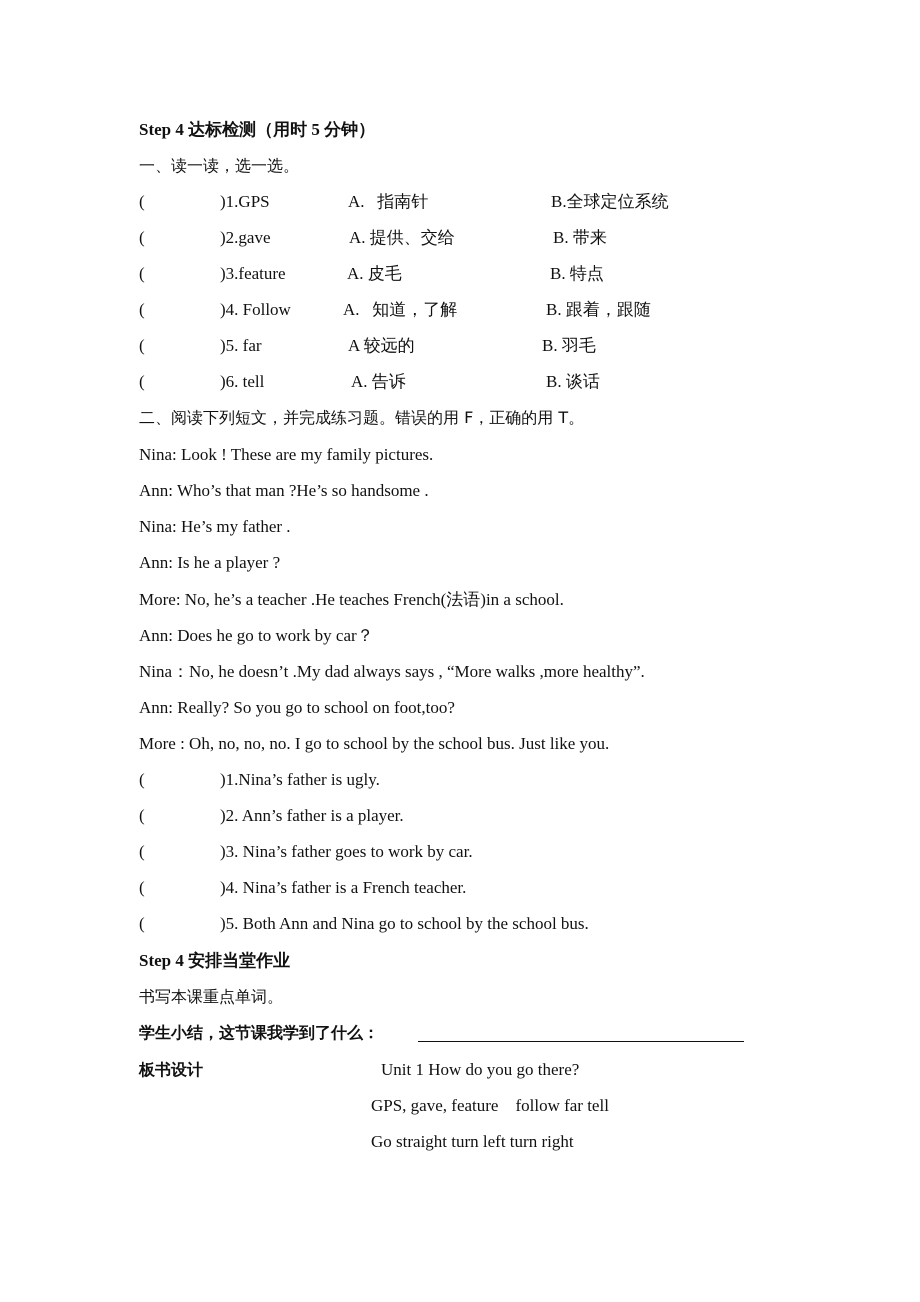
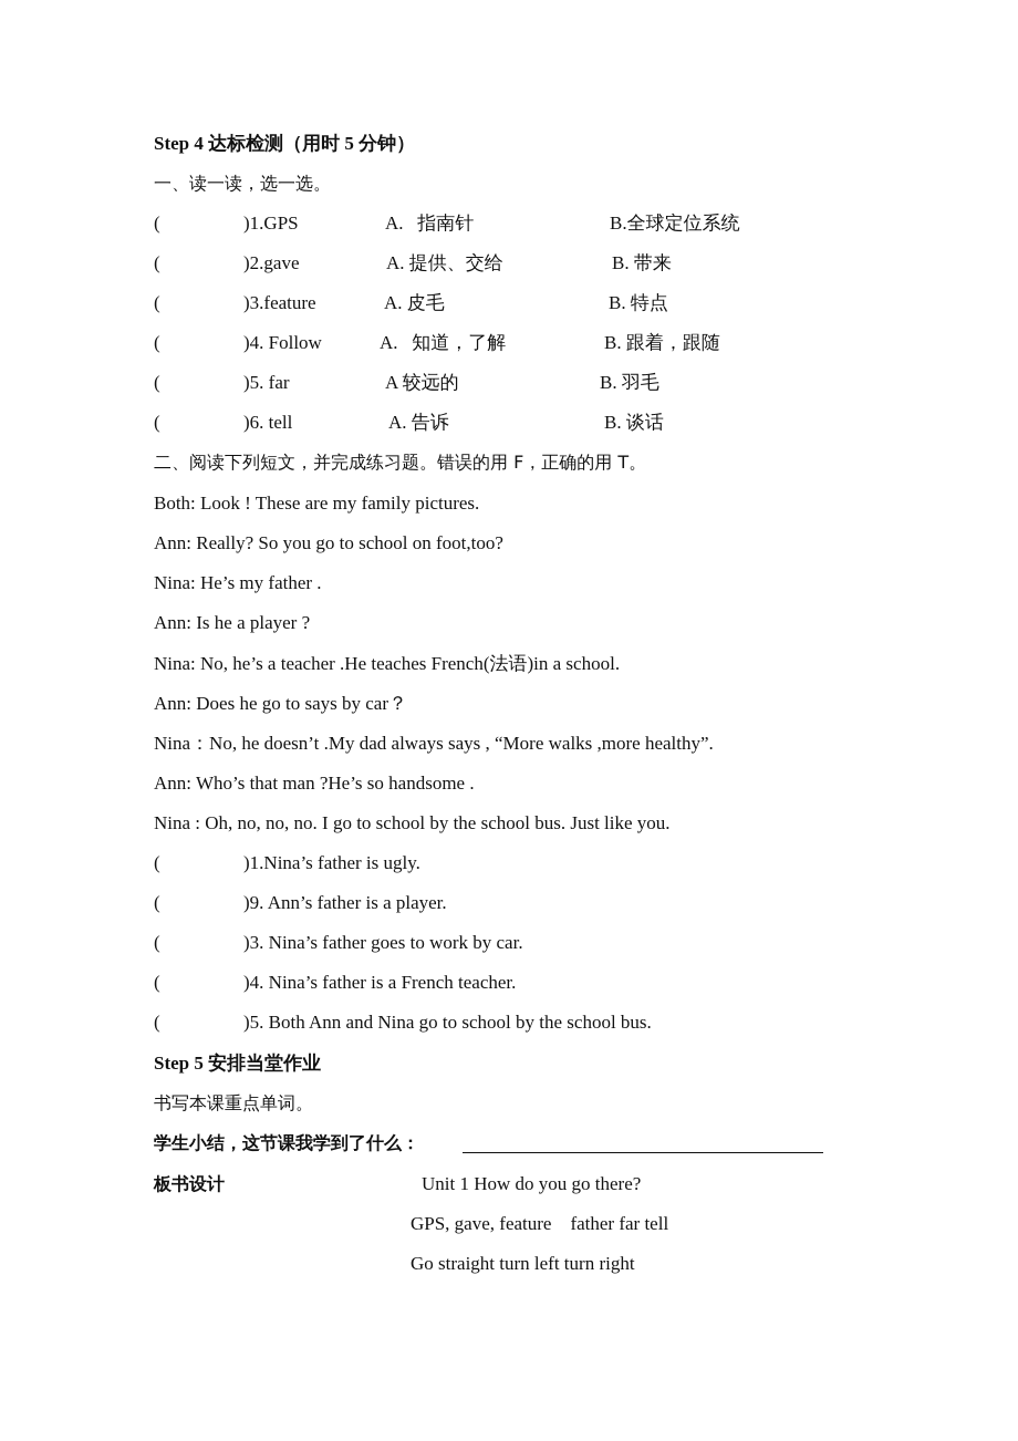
  Step 4 达标检测（用时 5 分钟）
  一、读一读，选一选。
  (
  )1.GPS
  A. 指南针
  B.全球定位系统
  (
  )2.gave
  A. 提供、交给
  B. 带来
  (
  )3.feature
  A. 皮毛
  B. 特点
  (
  )4. Follow
  A. 知道，了解
  B. 跟着，跟随
  (
  )5. far
  A 较远的
  B. 羽毛
  (
  )6. tell
  A. 告诉
  B. 谈话
  二、阅读下列短文，并完成练习题。错误的用 F，正确的用 T。
- Nina: Look ! These are my family pictures.
+ Both: Look ! These are my family pictures.
- Ann: Who’s that man ?He’s so handsome .
+ Ann: Really? So you go to school on foot,too?
  Nina: He’s my father .
  Ann: Is he a player ?
- More: No, he’s a teacher .He teaches French(法语)in a school.
+ Nina: No, he’s a teacher .He teaches French(法语)in a school.
- Ann: Does he go to work by car？
+ Ann: Does he go to says by car？
  Nina：No, he doesn’t .My dad always says , “More walks ,more healthy”.
- Ann: Really? So you go to school on foot,too?
+ Ann: Who’s that man ?He’s so handsome .
- More : Oh, no, no, no. I go to school by the school bus. Just like you.
+ Nina : Oh, no, no, no. I go to school by the school bus. Just like you.
  (
  )1.Nina’s father is ugly.
  (
- )2. Ann’s father is a player.
+ )9. Ann’s father is a player.
  (
  )3. Nina’s father goes to work by car.
  (
  )4. Nina’s father is a French teacher.
  (
  )5. Both Ann and Nina go to school by the school bus.
- Step 4 安排当堂作业
+ Step 5 安排当堂作业
  书写本课重点单词。
  学生小结，这节课我学到了什么：
  板书设计
  Unit 1 How do you go there?
- GPS, gave, feature follow far tell
+ GPS, gave, feature father far tell
  Go straight turn left turn right
